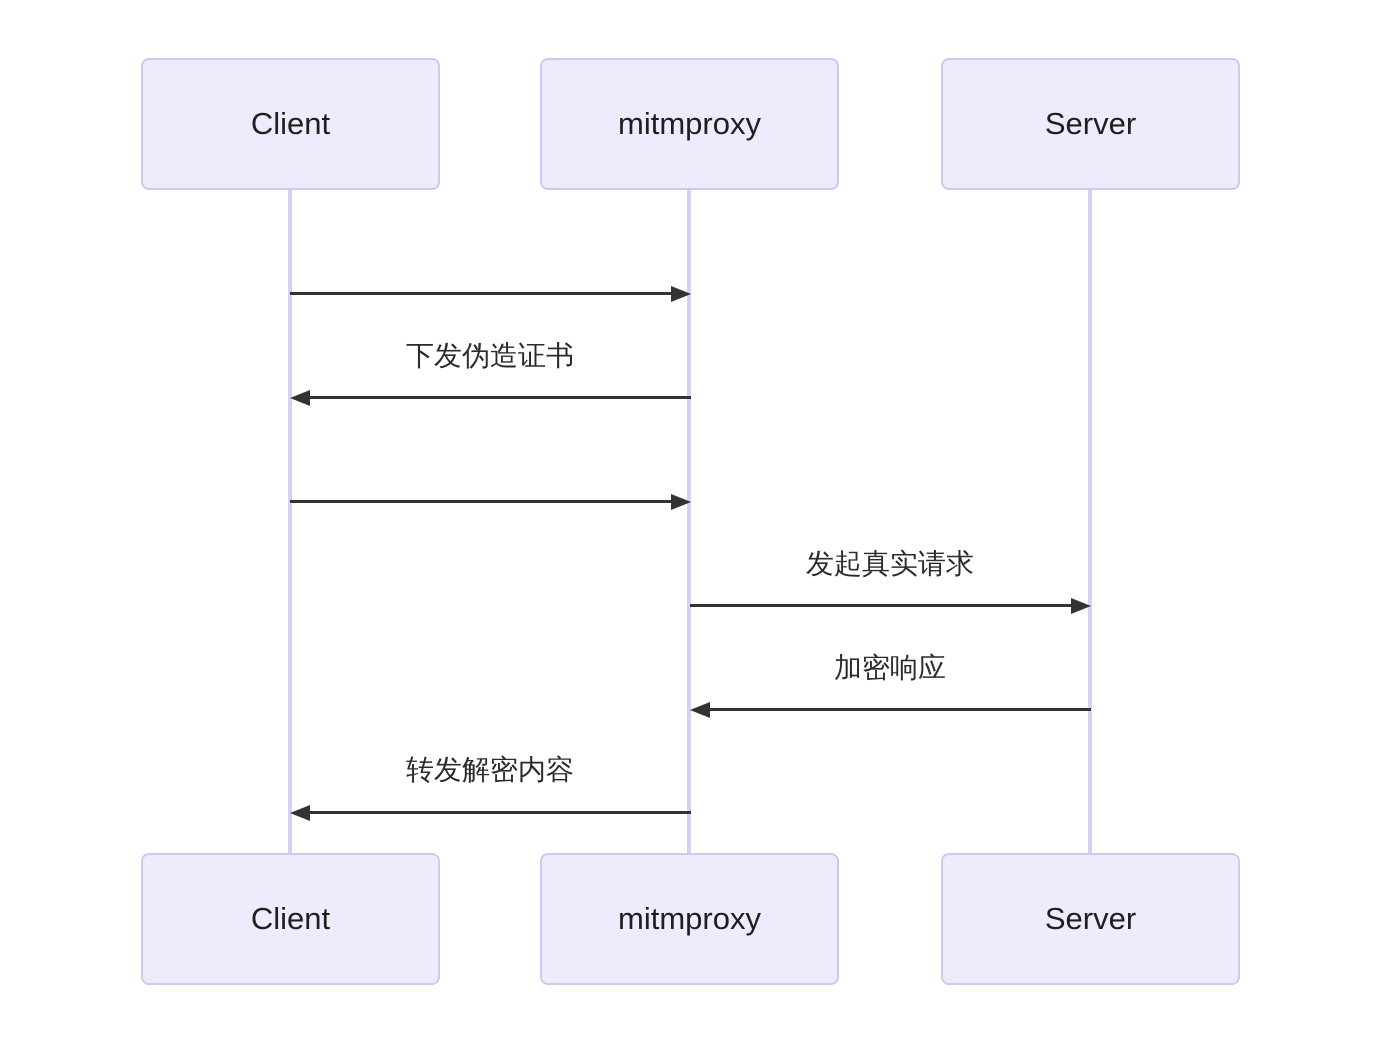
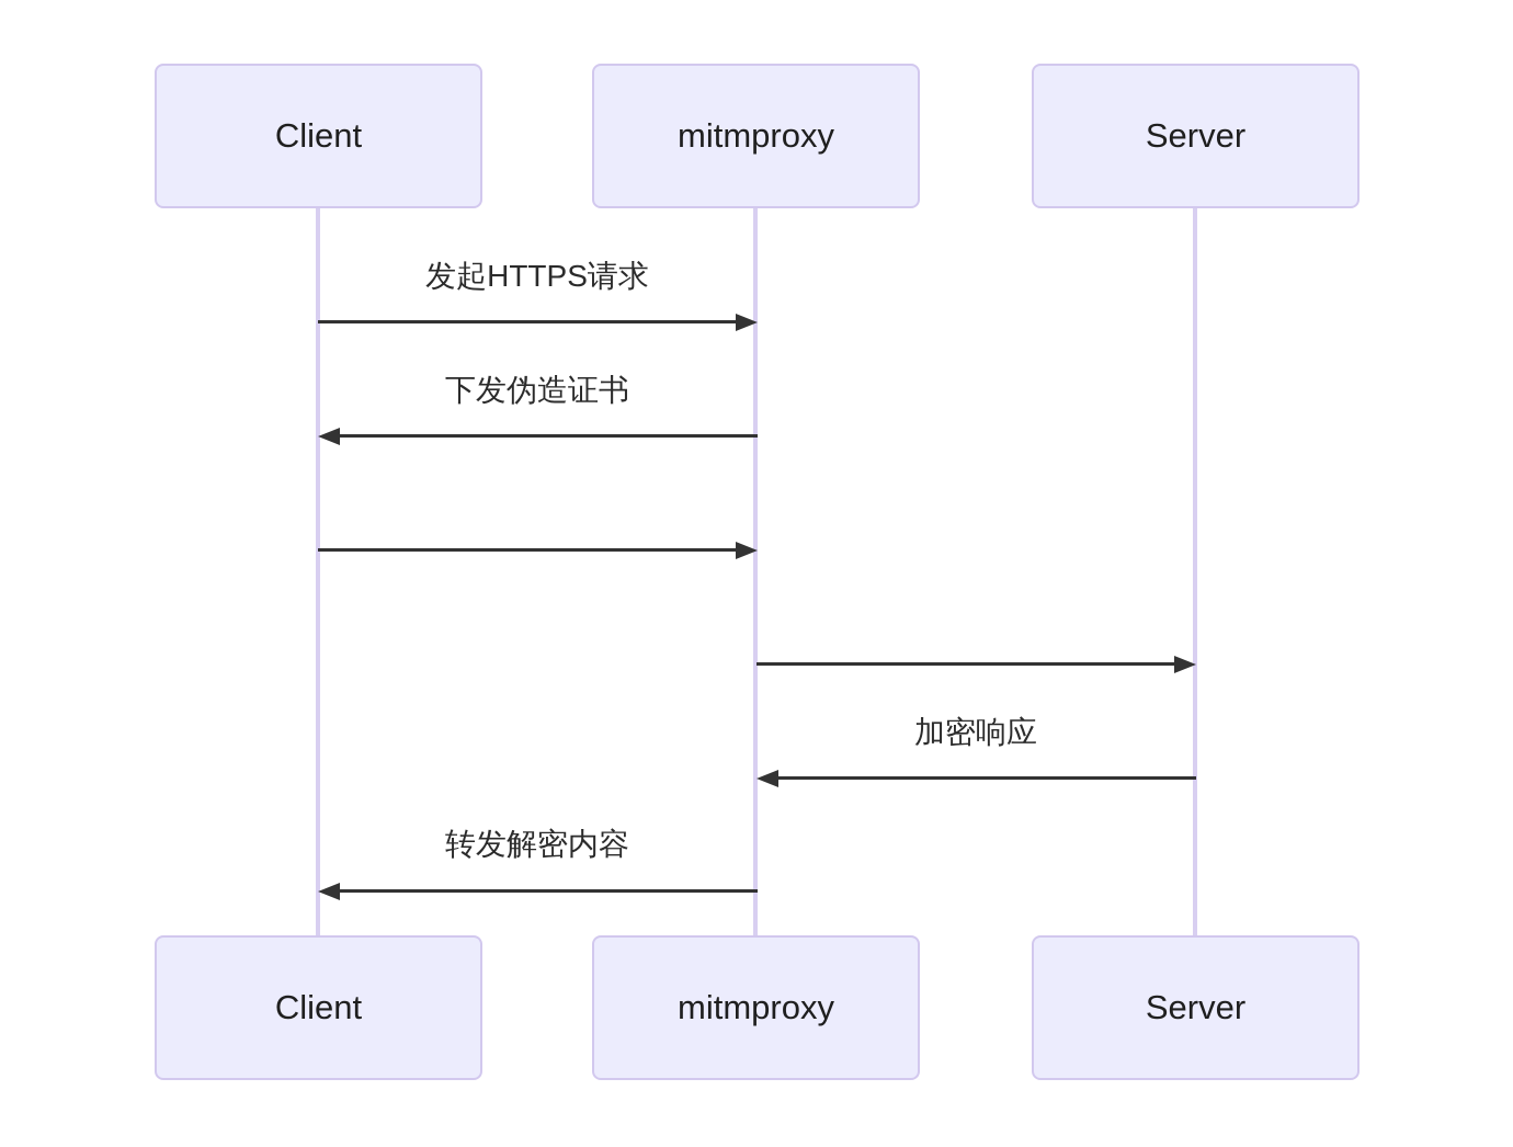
  Client
  mitmproxy
  Server
+ 发起HTTPS请求
  下发伪造证书
- 发起真实请求
  加密响应
  转发解密内容
  Client
  mitmproxy
  Server
